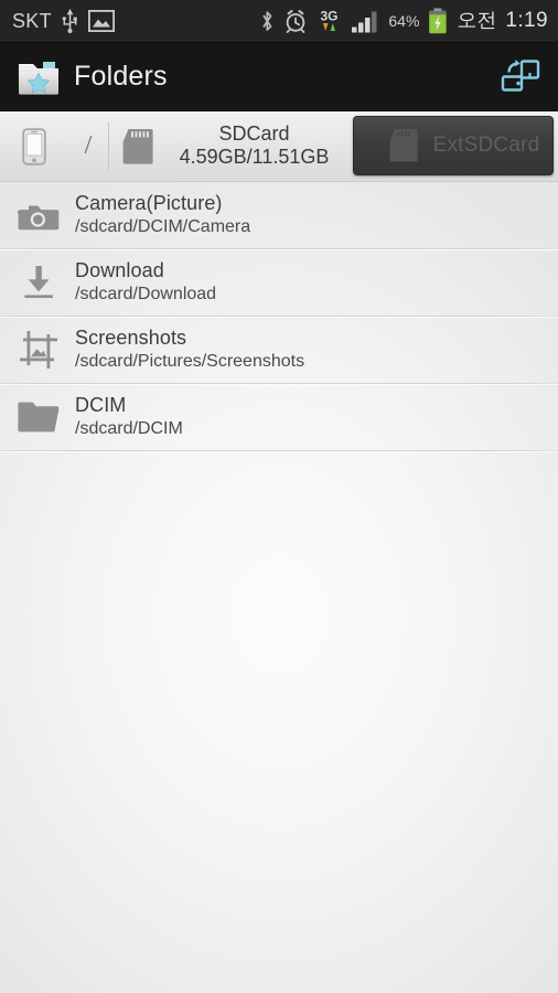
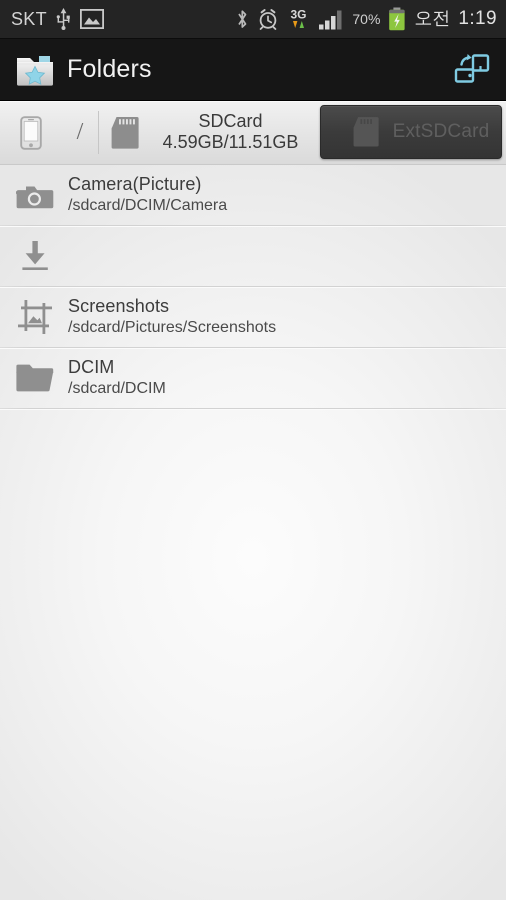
  SKT
  3G
- 64%
+ 70%
  오전
  1:19
  Folders
  /
  SDCard
  4.59GB/11.51GB
  ExtSDCard
  Camera(Picture)
  /sdcard/DCIM/Camera
- Download
- /sdcard/Download
  Screenshots
  /sdcard/Pictures/Screenshots
  DCIM
  /sdcard/DCIM
